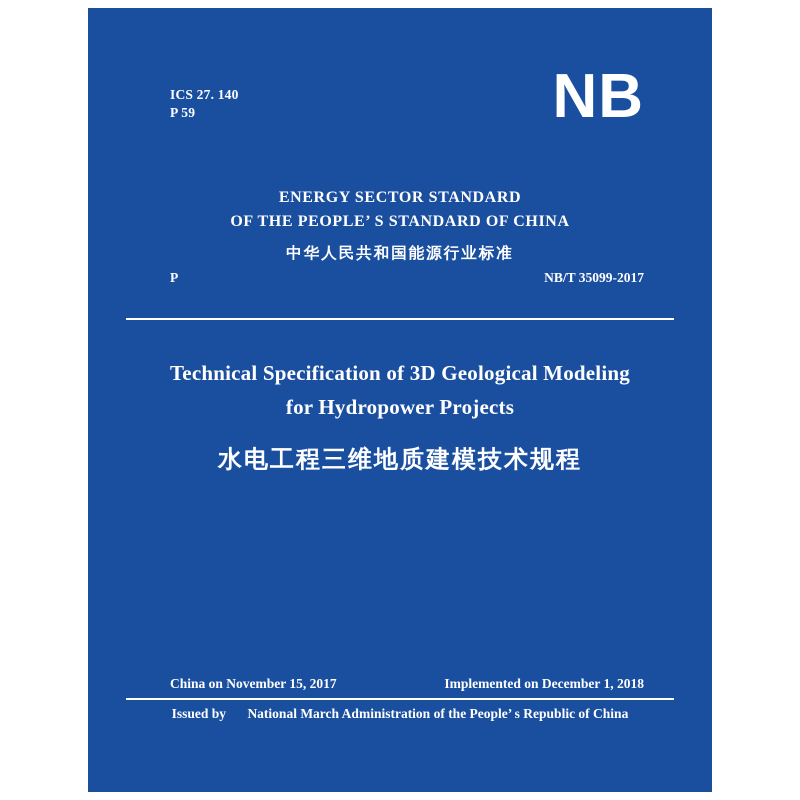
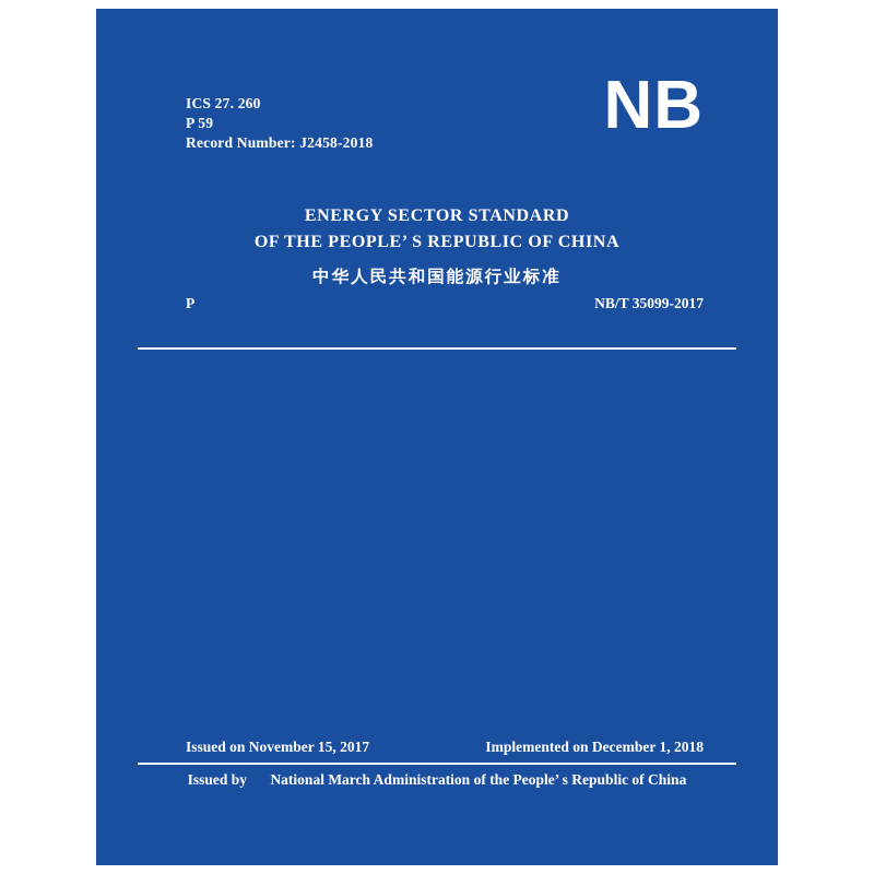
- ICS 27. 140
+ ICS 27. 260
  P 59
+ Record Number: J2458-2018
  NB
  ENERGY SECTOR STANDARD
- OF THE PEOPLE’ S STANDARD OF CHINA
+ OF THE PEOPLE’ S REPUBLIC OF CHINA
  中华人民共和国能源行业标准
  P
  NB/T 35099-2017
- Technical Specification of 3D Geological Modeling
- for Hydropower Projects
- 水电工程三维地质建模技术规程
- China on November 15, 2017
+ Issued on November 15, 2017
  Implemented on December 1, 2018
  Issued by National March Administration of the People’ s Republic of China
